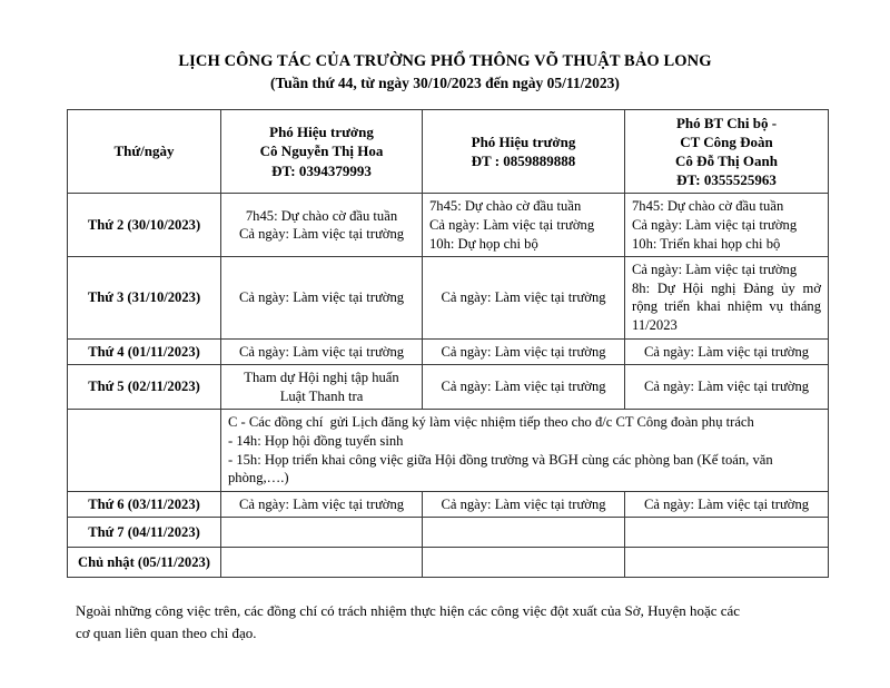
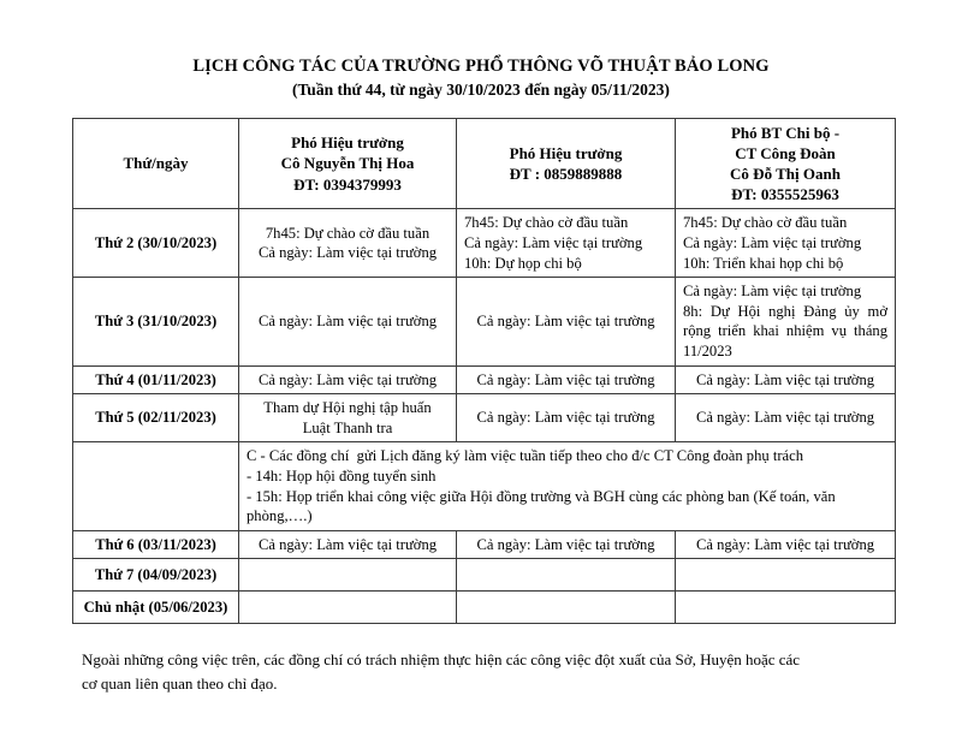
  LỊCH CÔNG TÁC CỦA TRƯỜNG PHỔ THÔNG VÕ THUẬT BẢO LONG
  (Tuần thứ 44, từ ngày 30/10/2023 đến ngày 05/11/2023)
  Thứ/ngày	Phó Hiệu trưởng Cô Nguyễn Thị Hoa ĐT: 0394379993	Phó Hiệu trưởng ĐT : 0859889888	Phó BT Chi bộ - CT Công Đoàn Cô Đỗ Thị Oanh ĐT: 0355525963
  Thứ 2 (30/10/2023)	7h45: Dự chào cờ đầu tuần Cả ngày: Làm việc tại trường	7h45: Dự chào cờ đầu tuần Cả ngày: Làm việc tại trường 10h: Dự họp chi bộ	7h45: Dự chào cờ đầu tuần Cả ngày: Làm việc tại trường 10h: Triển khai họp chi bộ
  Thứ 3 (31/10/2023)	Cả ngày: Làm việc tại trường	Cả ngày: Làm việc tại trường	Cả ngày: Làm việc tại trường 8h: Dự Hội nghị Đảng ủy mở rộng triển khai nhiệm vụ tháng 11/2023
  Thứ 4 (01/11/2023)	Cả ngày: Làm việc tại trường	Cả ngày: Làm việc tại trường	Cả ngày: Làm việc tại trường
  Thứ 5 (02/11/2023)	Tham dự Hội nghị tập huấn Luật Thanh tra	Cả ngày: Làm việc tại trường	Cả ngày: Làm việc tại trường
- 	C - Các đồng chí gửi Lịch đăng ký làm việc nhiệm tiếp theo cho đ/c CT Công đoàn phụ trách - 14h: Họp hội đồng tuyển sinh - 15h: Họp triển khai công việc giữa Hội đồng trường và BGH cùng các phòng ban (Kế toán, văn phòng,….)
+ 	C - Các đồng chí gửi Lịch đăng ký làm việc tuần tiếp theo cho đ/c CT Công đoàn phụ trách - 14h: Họp hội đồng tuyển sinh - 15h: Họp triển khai công việc giữa Hội đồng trường và BGH cùng các phòng ban (Kế toán, văn phòng,….)
  Thứ 6 (03/11/2023)	Cả ngày: Làm việc tại trường	Cả ngày: Làm việc tại trường	Cả ngày: Làm việc tại trường
- Thứ 7 (04/11/2023)
+ Thứ 7 (04/09/2023)
- Chủ nhật (05/11/2023)
+ Chủ nhật (05/06/2023)
  Ngoài những công việc trên, các đồng chí có trách nhiệm thực hiện các công việc đột xuất của Sở, Huyện hoặc các
  cơ quan liên quan theo chỉ đạo.
